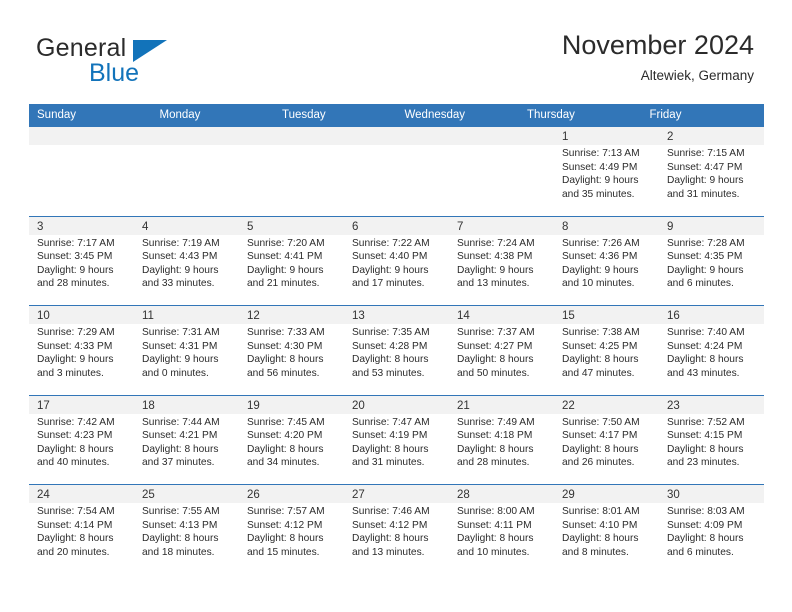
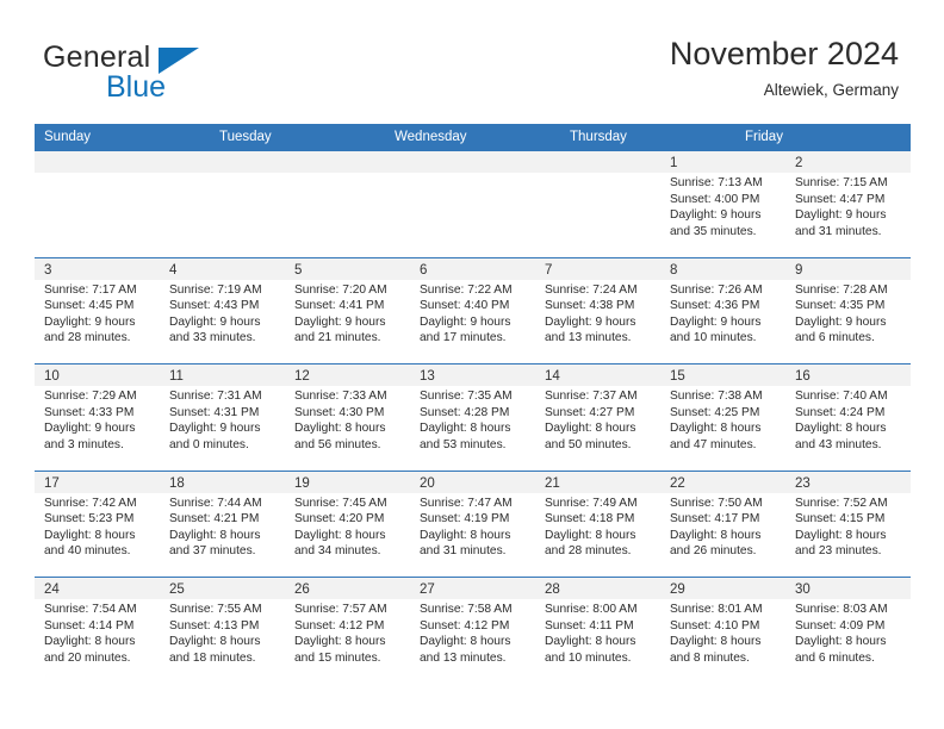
  General
  Blue
  November 2024
  Altewiek, Germany
  Sunday
- Monday
  Tuesday
  Wednesday
  Thursday
  Friday
  1
  Sunrise: 7:13 AM
- Sunset: 4:49 PM
+ Sunset: 4:00 PM
  Daylight: 9 hours
  and 35 minutes.
  2
  Sunrise: 7:15 AM
  Sunset: 4:47 PM
  Daylight: 9 hours
  and 31 minutes.
  3
  Sunrise: 7:17 AM
- Sunset: 3:45 PM
+ Sunset: 4:45 PM
  Daylight: 9 hours
  and 28 minutes.
  4
  Sunrise: 7:19 AM
  Sunset: 4:43 PM
  Daylight: 9 hours
  and 33 minutes.
  5
  Sunrise: 7:20 AM
  Sunset: 4:41 PM
  Daylight: 9 hours
  and 21 minutes.
  6
  Sunrise: 7:22 AM
  Sunset: 4:40 PM
  Daylight: 9 hours
  and 17 minutes.
  7
  Sunrise: 7:24 AM
  Sunset: 4:38 PM
  Daylight: 9 hours
  and 13 minutes.
  8
  Sunrise: 7:26 AM
  Sunset: 4:36 PM
  Daylight: 9 hours
  and 10 minutes.
  9
  Sunrise: 7:28 AM
  Sunset: 4:35 PM
  Daylight: 9 hours
  and 6 minutes.
  10
  Sunrise: 7:29 AM
  Sunset: 4:33 PM
  Daylight: 9 hours
  and 3 minutes.
  11
  Sunrise: 7:31 AM
  Sunset: 4:31 PM
  Daylight: 9 hours
  and 0 minutes.
  12
  Sunrise: 7:33 AM
  Sunset: 4:30 PM
  Daylight: 8 hours
  and 56 minutes.
  13
  Sunrise: 7:35 AM
  Sunset: 4:28 PM
  Daylight: 8 hours
  and 53 minutes.
  14
  Sunrise: 7:37 AM
  Sunset: 4:27 PM
  Daylight: 8 hours
  and 50 minutes.
  15
  Sunrise: 7:38 AM
  Sunset: 4:25 PM
  Daylight: 8 hours
  and 47 minutes.
  16
  Sunrise: 7:40 AM
  Sunset: 4:24 PM
  Daylight: 8 hours
  and 43 minutes.
  17
  Sunrise: 7:42 AM
- Sunset: 4:23 PM
+ Sunset: 5:23 PM
  Daylight: 8 hours
  and 40 minutes.
  18
  Sunrise: 7:44 AM
  Sunset: 4:21 PM
  Daylight: 8 hours
  and 37 minutes.
  19
  Sunrise: 7:45 AM
  Sunset: 4:20 PM
  Daylight: 8 hours
  and 34 minutes.
  20
  Sunrise: 7:47 AM
  Sunset: 4:19 PM
  Daylight: 8 hours
  and 31 minutes.
  21
  Sunrise: 7:49 AM
  Sunset: 4:18 PM
  Daylight: 8 hours
  and 28 minutes.
  22
  Sunrise: 7:50 AM
  Sunset: 4:17 PM
  Daylight: 8 hours
  and 26 minutes.
  23
  Sunrise: 7:52 AM
  Sunset: 4:15 PM
  Daylight: 8 hours
  and 23 minutes.
  24
  Sunrise: 7:54 AM
  Sunset: 4:14 PM
  Daylight: 8 hours
  and 20 minutes.
  25
  Sunrise: 7:55 AM
  Sunset: 4:13 PM
  Daylight: 8 hours
  and 18 minutes.
  26
  Sunrise: 7:57 AM
  Sunset: 4:12 PM
  Daylight: 8 hours
  and 15 minutes.
  27
- Sunrise: 7:46 AM
+ Sunrise: 7:58 AM
  Sunset: 4:12 PM
  Daylight: 8 hours
  and 13 minutes.
  28
  Sunrise: 8:00 AM
  Sunset: 4:11 PM
  Daylight: 8 hours
  and 10 minutes.
  29
  Sunrise: 8:01 AM
  Sunset: 4:10 PM
  Daylight: 8 hours
  and 8 minutes.
  30
  Sunrise: 8:03 AM
  Sunset: 4:09 PM
  Daylight: 8 hours
  and 6 minutes.
